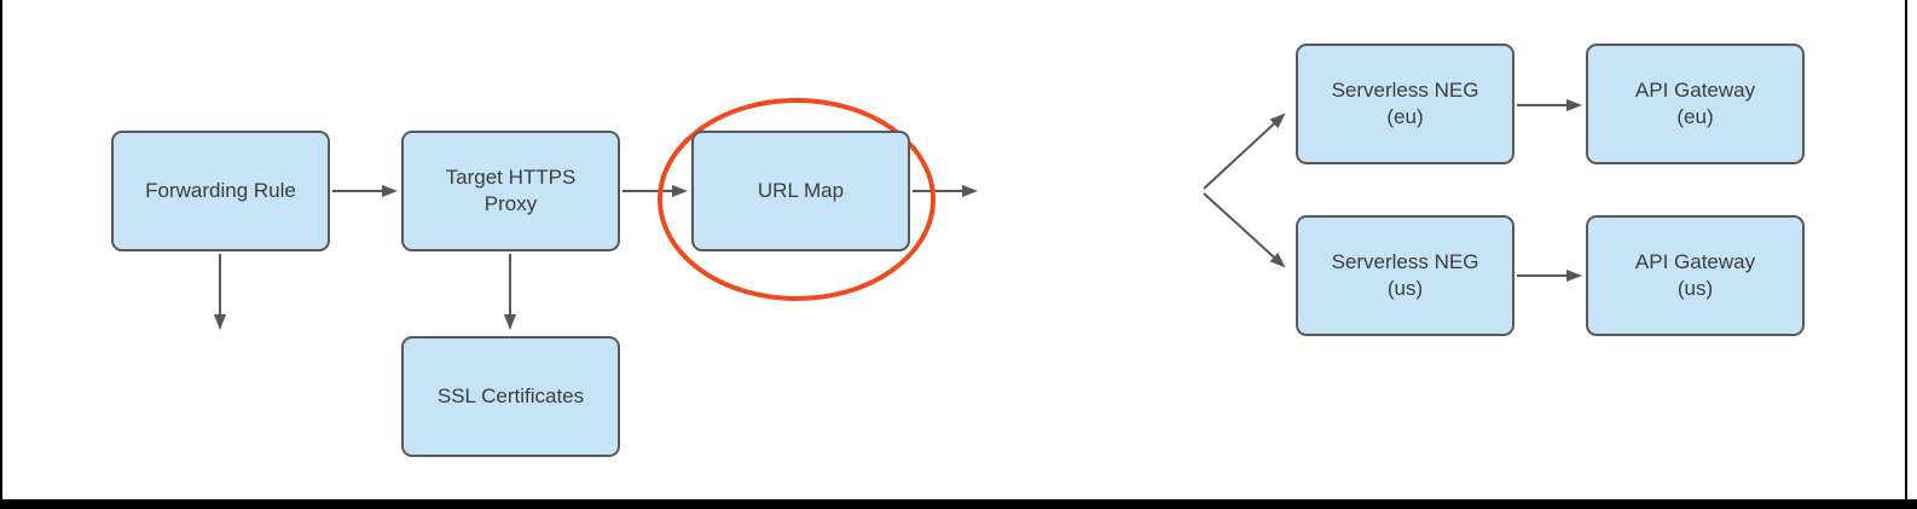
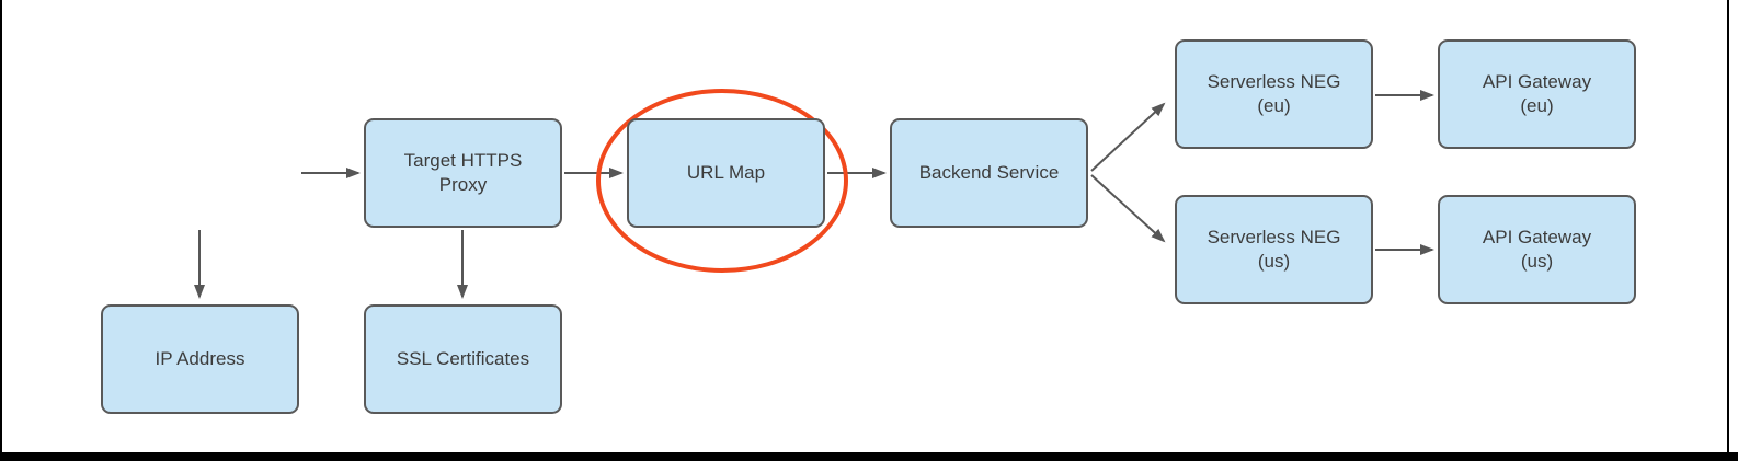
- Forwarding Rule
  Target HTTPS
  Proxy
  URL Map
+ Backend Service
  Serverless NEG
  (eu)
  API Gateway
  (eu)
  Serverless NEG
  (us)
  API Gateway
  (us)
+ IP Address
  SSL Certificates
